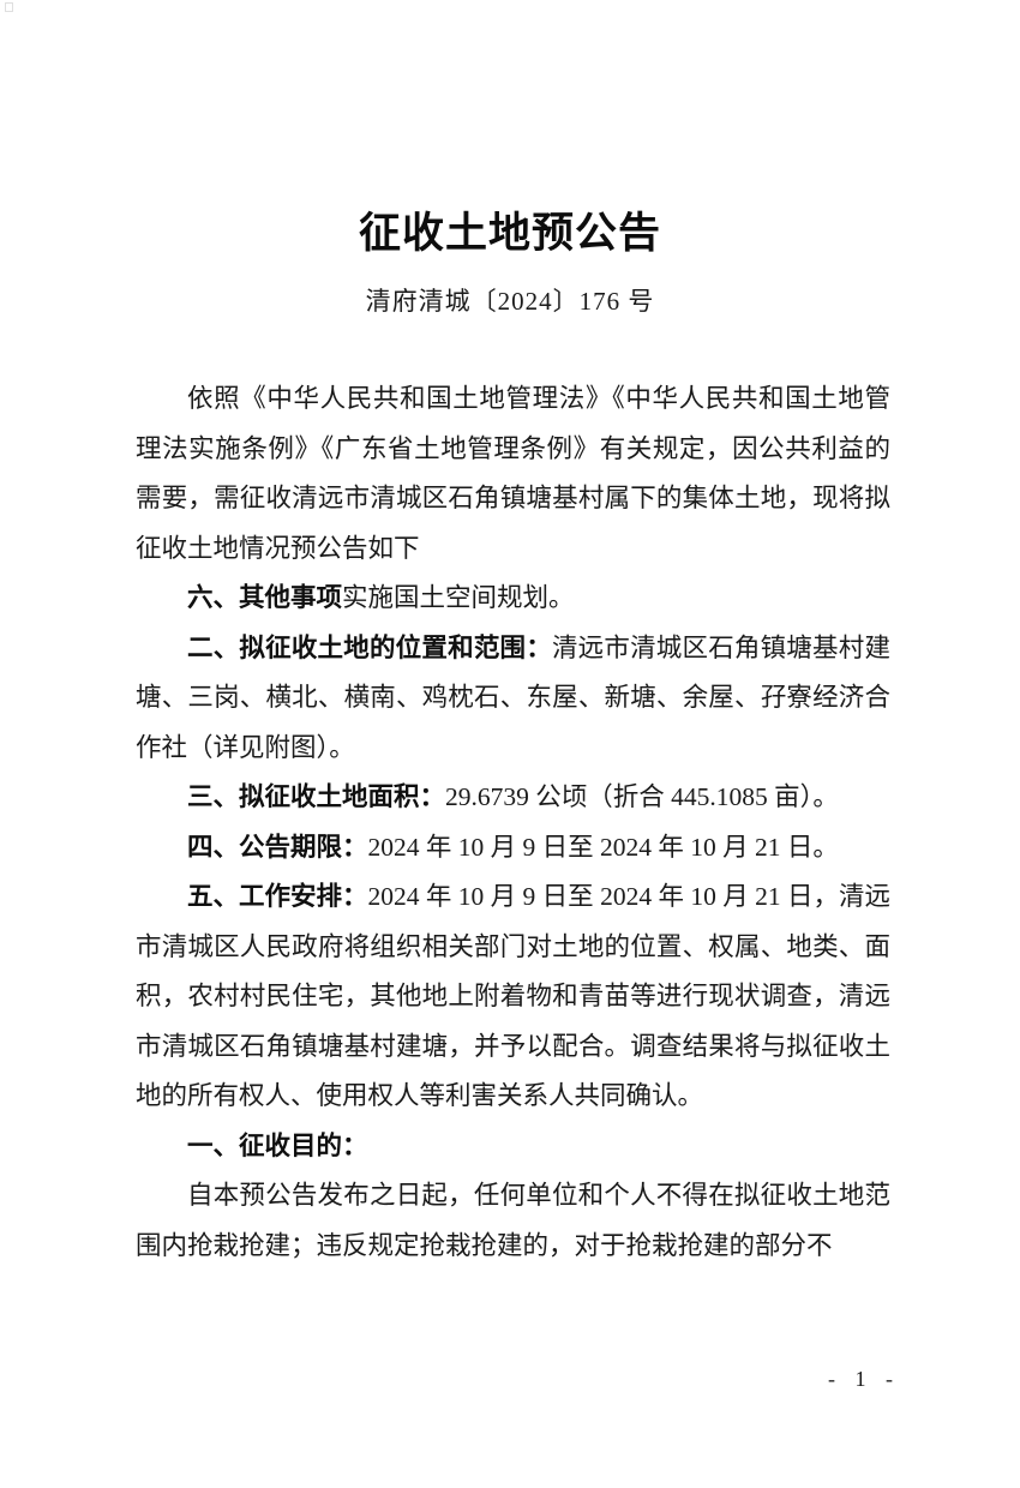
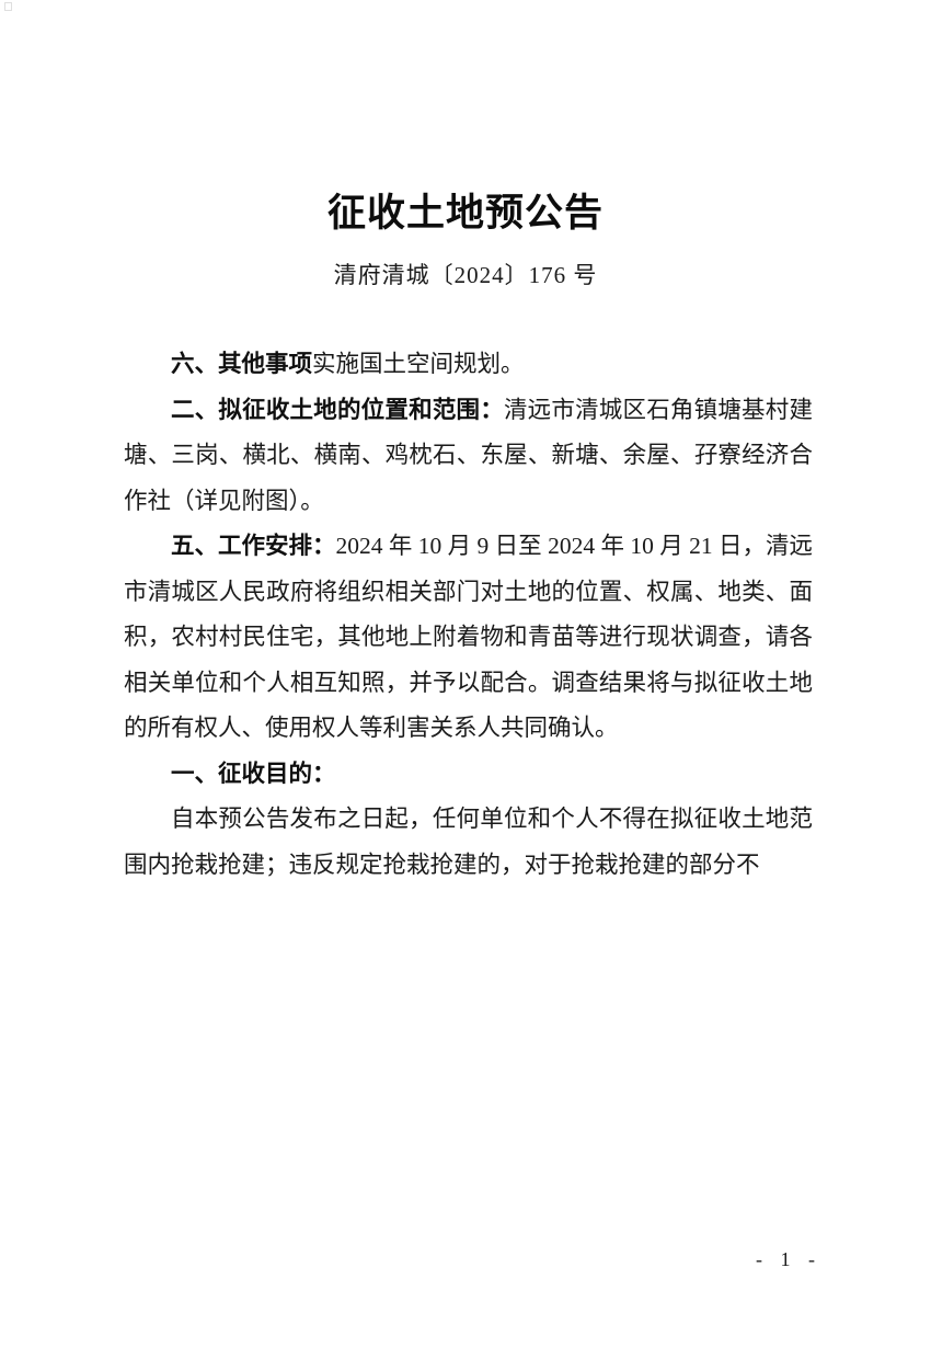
  征收土地预公告
  清府清城〔2024〕176 号
- 依照《中华人民共和国土地管理法》《中华人民共和国土地管理法实施条例》《广东省土地管理条例》有关规定，因公共利益的需要，需征收清远市清城区石角镇塘基村属下的集体土地，现将拟征收土地情况预公告如下
  六、其他事项实施国土空间规划。
  二、拟征收土地的位置和范围：清远市清城区石角镇塘基村建塘、三岗、横北、横南、鸡枕石、东屋、新塘、余屋、孖寮经济合作社（详见附图）。
- 三、拟征收土地面积：29.6739 公顷（折合 445.1085 亩）。
- 四、公告期限：2024 年 10 月 9 日至 2024 年 10 月 21 日。
- 五、工作安排：2024 年 10 月 9 日至 2024 年 10 月 21 日，清远市清城区人民政府将组织相关部门对土地的位置、权属、地类、面积，农村村民住宅，其他地上附着物和青苗等进行现状调查，清远市清城区石角镇塘基村建塘，并予以配合。调查结果将与拟征收土地的所有权人、使用权人等利害关系人共同确认。
+ 五、工作安排：2024 年 10 月 9 日至 2024 年 10 月 21 日，清远市清城区人民政府将组织相关部门对土地的位置、权属、地类、面积，农村村民住宅，其他地上附着物和青苗等进行现状调查，请各相关单位和个人相互知照，并予以配合。调查结果将与拟征收土地的所有权人、使用权人等利害关系人共同确认。
  一、征收目的：
  自本预公告发布之日起，任何单位和个人不得在拟征收土地范围内抢栽抢建；违反规定抢栽抢建的，对于抢栽抢建的部分不
  - 1 -
